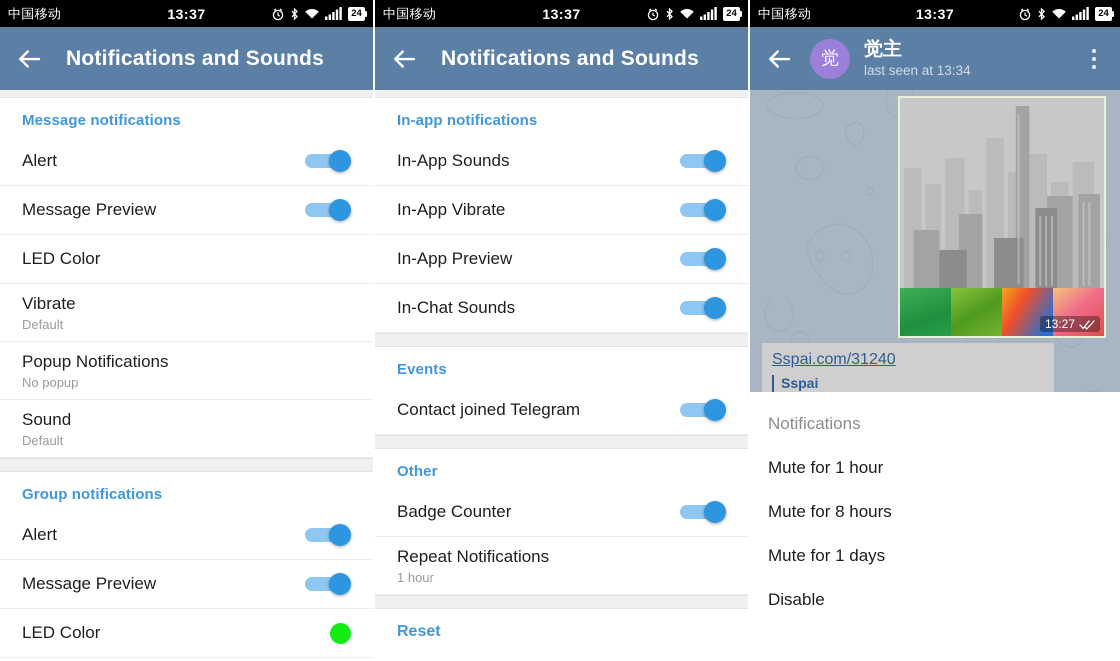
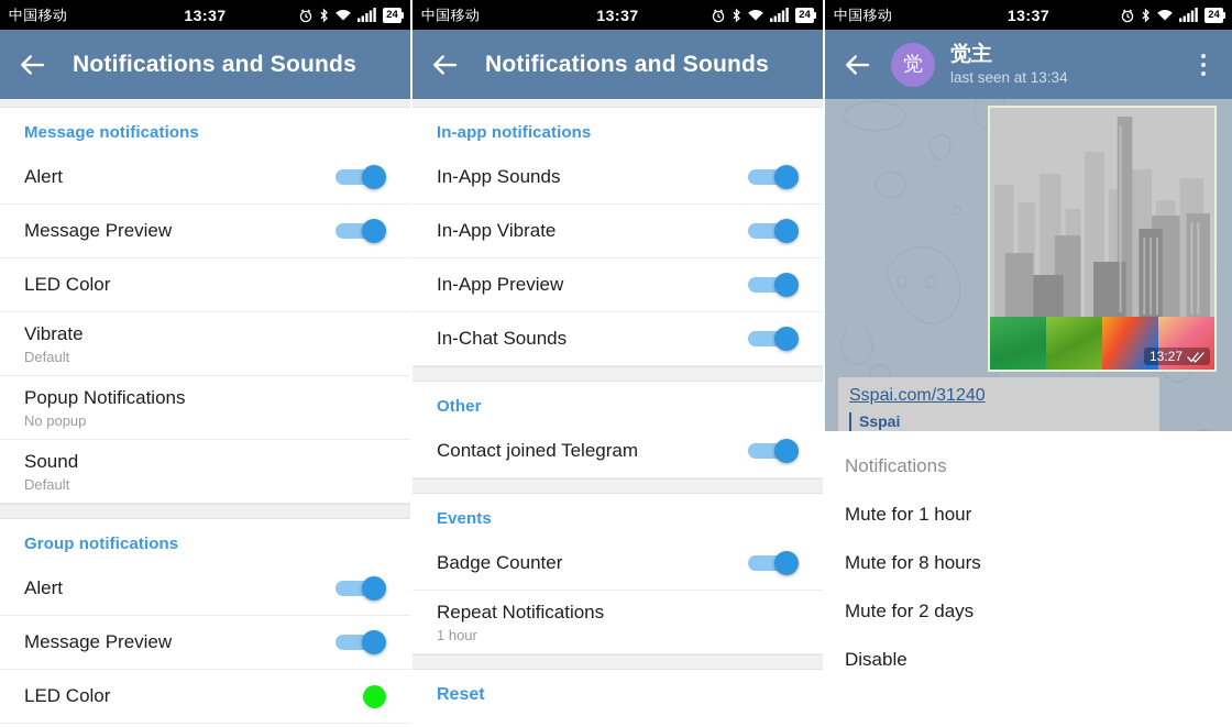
  中国移动
  13:37
  24
  Notifications and Sounds
  Message notifications
  Alert
  Message Preview
  LED Color
  Vibrate
  Default
  Popup Notifications
  No popup
  Sound
  Default
  Group notifications
  Alert
  Message Preview
  LED Color
  中国移动
  13:37
  24
  Notifications and Sounds
  In-app notifications
  In-App Sounds
  In-App Vibrate
  In-App Preview
  In-Chat Sounds
- Events
+ Other
  Contact joined Telegram
- Other
+ Events
  Badge Counter
  Repeat Notifications
  1 hour
  Reset
  中国移动
  13:37
  24
  觉
  觉主
  last seen at 13:34
  13:27
  Sspai.com/31240
  Sspai
  Notifications
  Mute for 1 hour
  Mute for 8 hours
- Mute for 1 days
+ Mute for 2 days
  Disable
